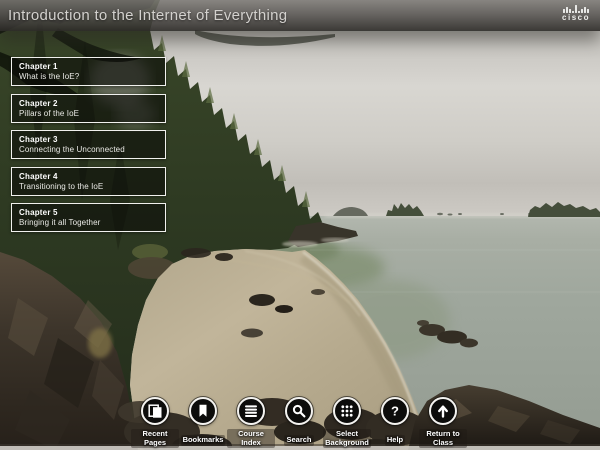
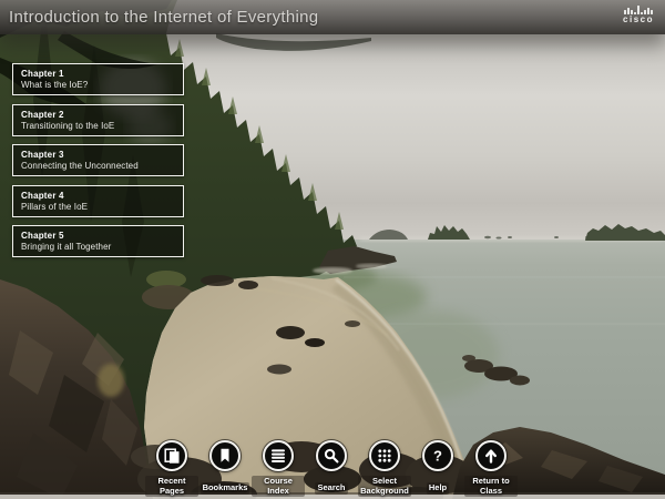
  Introduction to the Internet of Everything
  cisco
  Chapter 1
  What is the IoE?
  Chapter 2
- Pillars of the IoE
+ Transitioning to the IoE
  Chapter 3
  Connecting the Unconnected
  Chapter 4
- Transitioning to the IoE
+ Pillars of the IoE
  Chapter 5
  Bringing it all Together
  Recent Pages
  Bookmarks
  Course Index
  Search
  Select Background
  ?
  Help
  Return to Class
